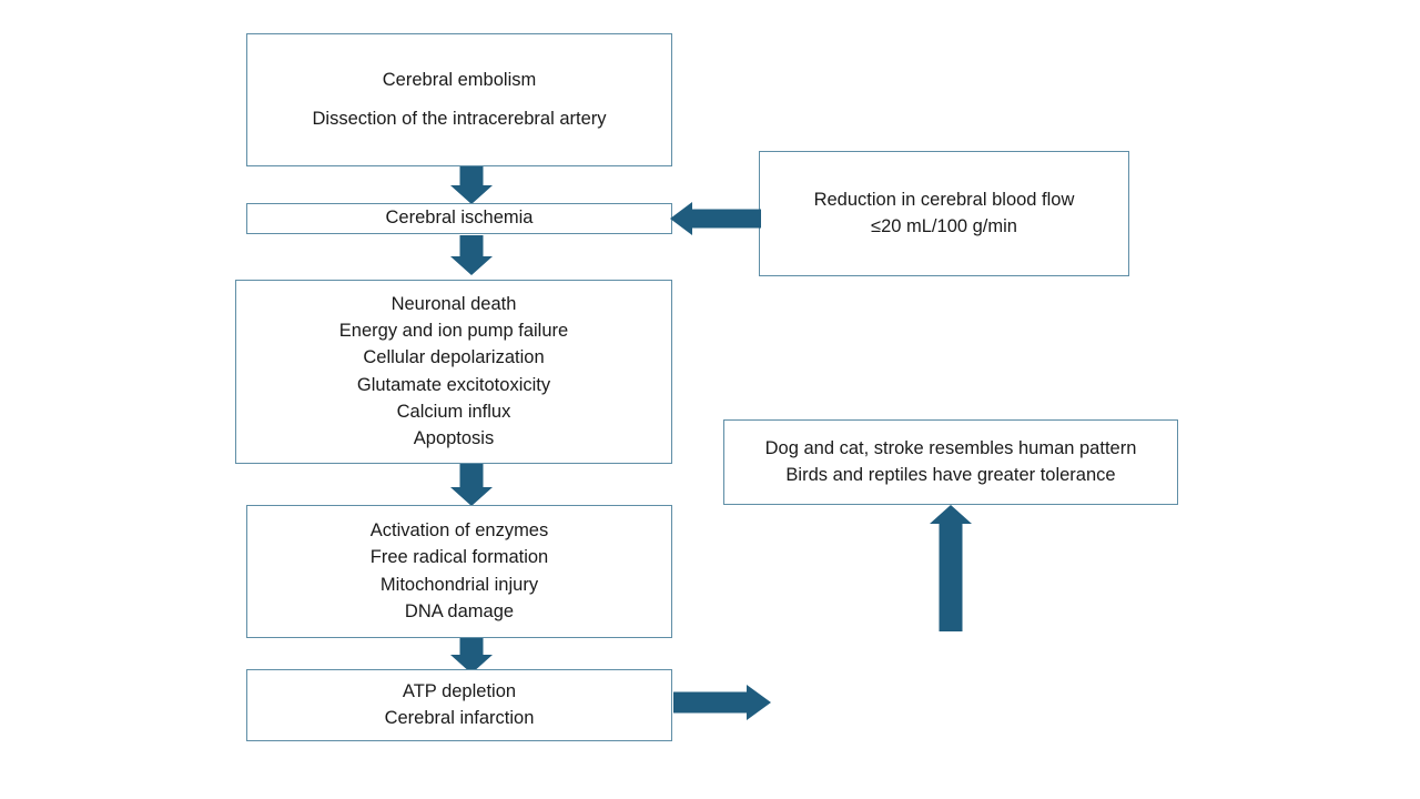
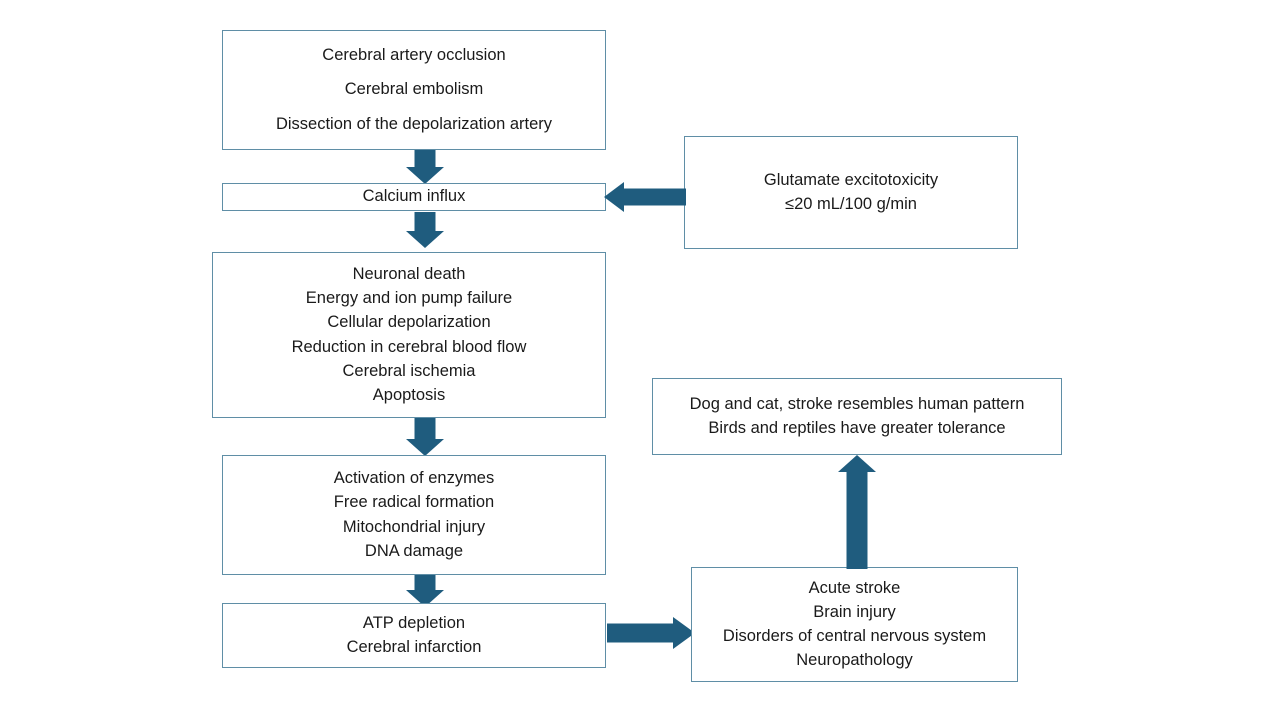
+ Cerebral artery occlusion
  Cerebral embolism
- Dissection of the intracerebral artery
+ Dissection of the depolarization artery
- Cerebral ischemia
+ Calcium influx
- Reduction in cerebral blood flow
+ Glutamate excitotoxicity
  ≤20 mL/100 g/min
  Neuronal death
  Energy and ion pump failure
  Cellular depolarization
- Glutamate excitotoxicity
+ Reduction in cerebral blood flow
- Calcium influx
+ Cerebral ischemia
  Apoptosis
  Activation of enzymes
  Free radical formation
  Mitochondrial injury
  DNA damage
  ATP depletion
  Cerebral infarction
+ Acute stroke
+ Brain injury
+ Disorders of central nervous system
+ Neuropathology
  Dog and cat, stroke resembles human pattern
  Birds and reptiles have greater tolerance
